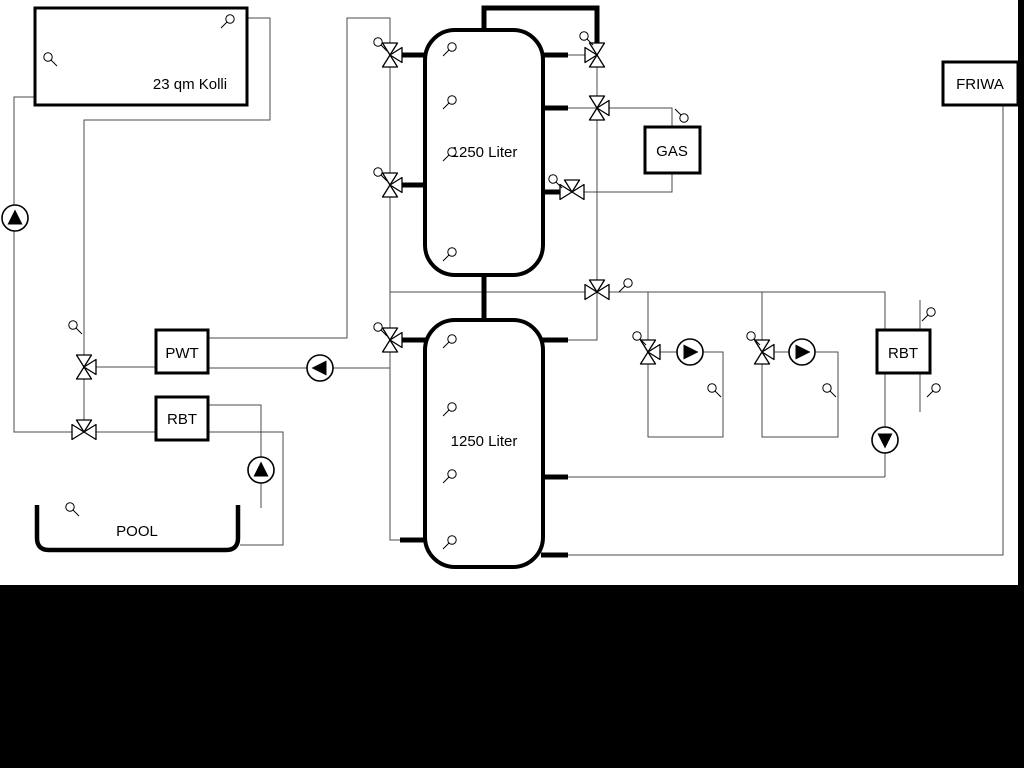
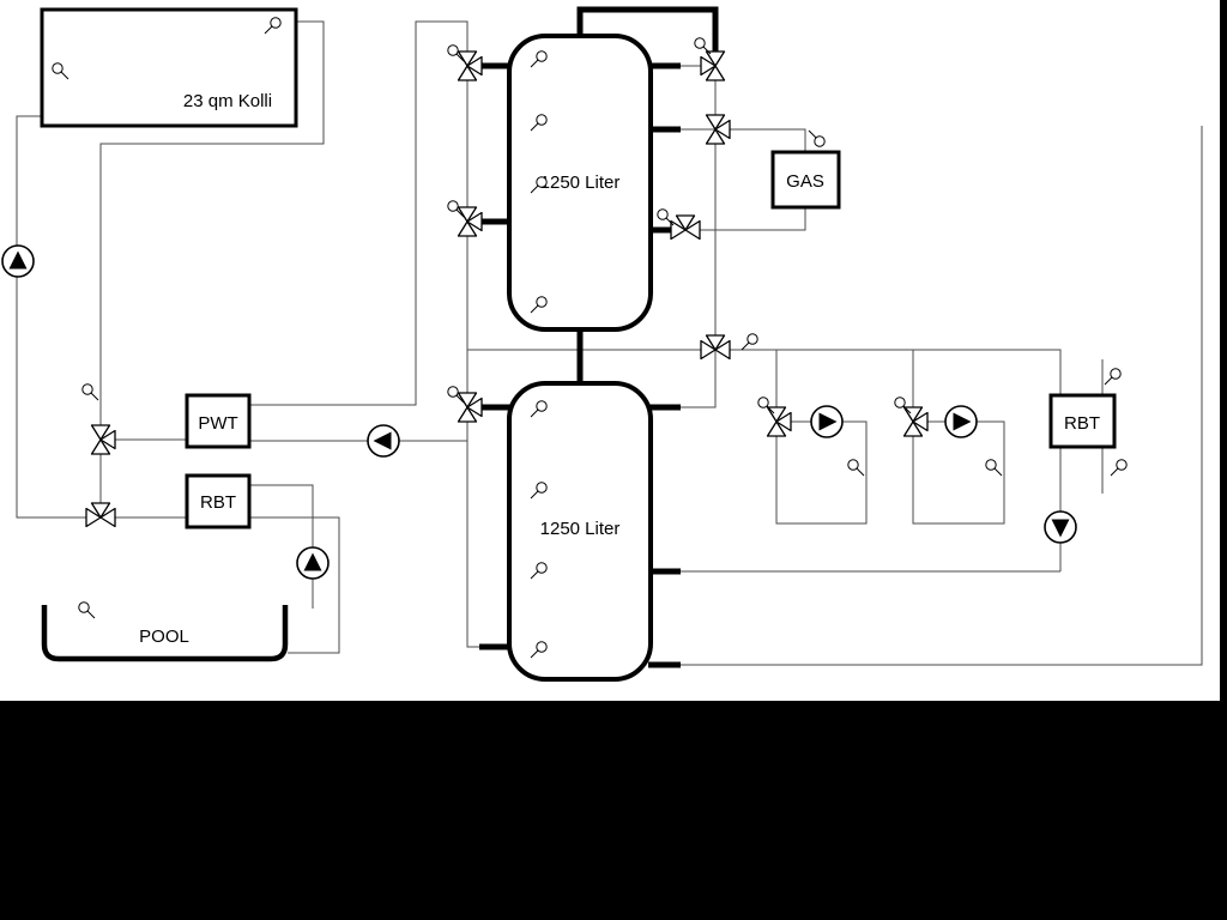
  23 qm Kolli
  250 Liter
  1250 Liter
  GAS
- FRIWA
  PWT
  RBT
  RBT
  POOL
